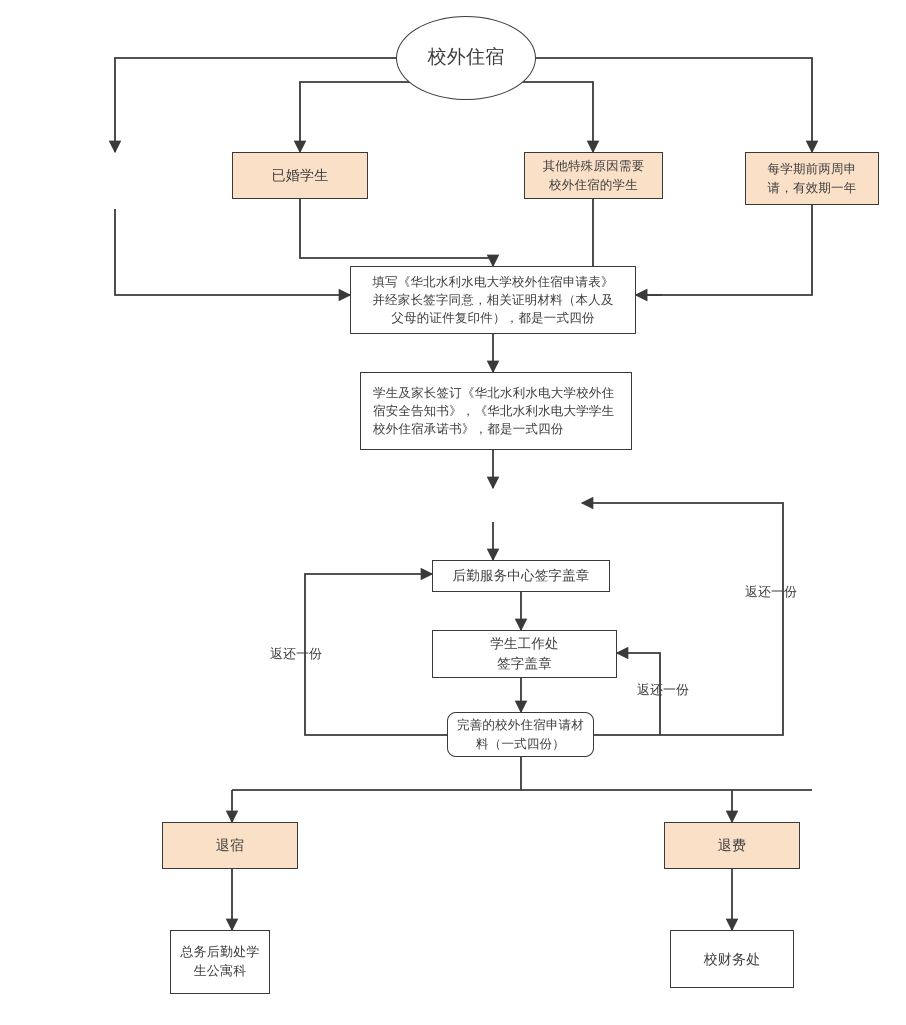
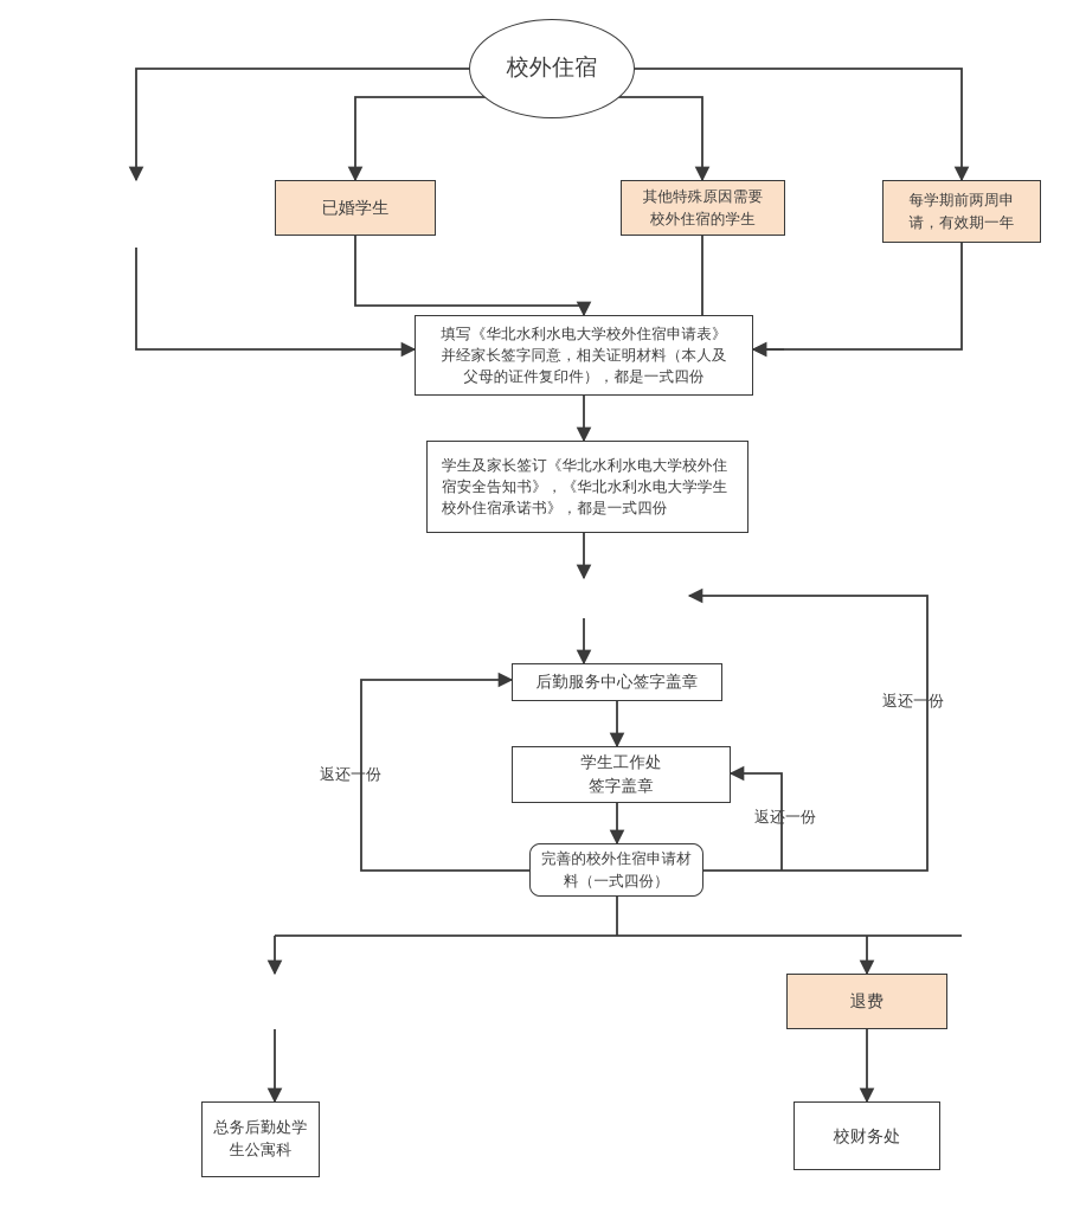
  校外住宿
  已婚学生
  其他特殊原因需要
  校外住宿的学生
  每学期前两周申
  请，有效期一年
  填写《华北水利水电大学校外住宿申请表》
  并经家长签字同意，相关证明材料（本人及
  父母的证件复印件），都是一式四份
  学生及家长签订《华北水利水电大学校外住
  宿安全告知书》，《华北水利水电大学学生
  校外住宿承诺书》，都是一式四份
  后勤服务中心签字盖章
  学生工作处
  签字盖章
  完善的校外住宿申请材
  料（一式四份）
- 退宿
  退费
  总务后勤处学
  生公寓科
  校财务处
  返还一份
  返还一份
  返还一份
